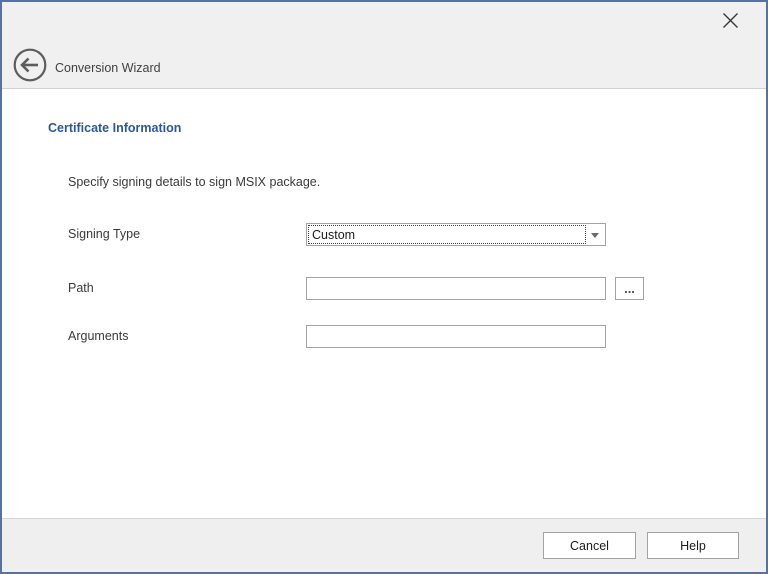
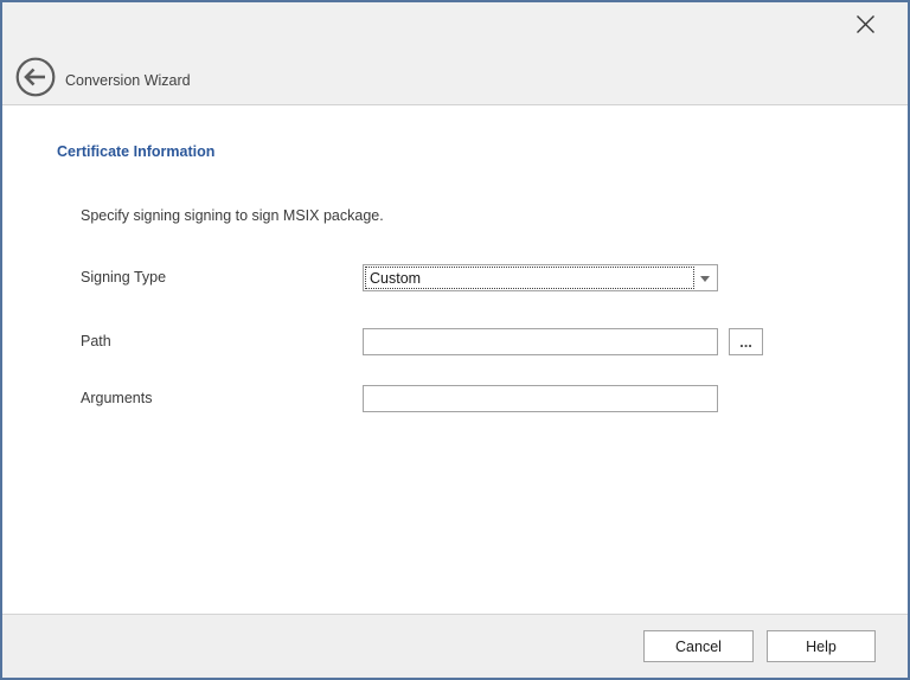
  Conversion Wizard
  Certificate Information
- Specify signing details to sign MSIX package.
+ Specify signing signing to sign MSIX package.
  Signing Type
  Custom
  Path
  ...
  Arguments
  Cancel
  Help
